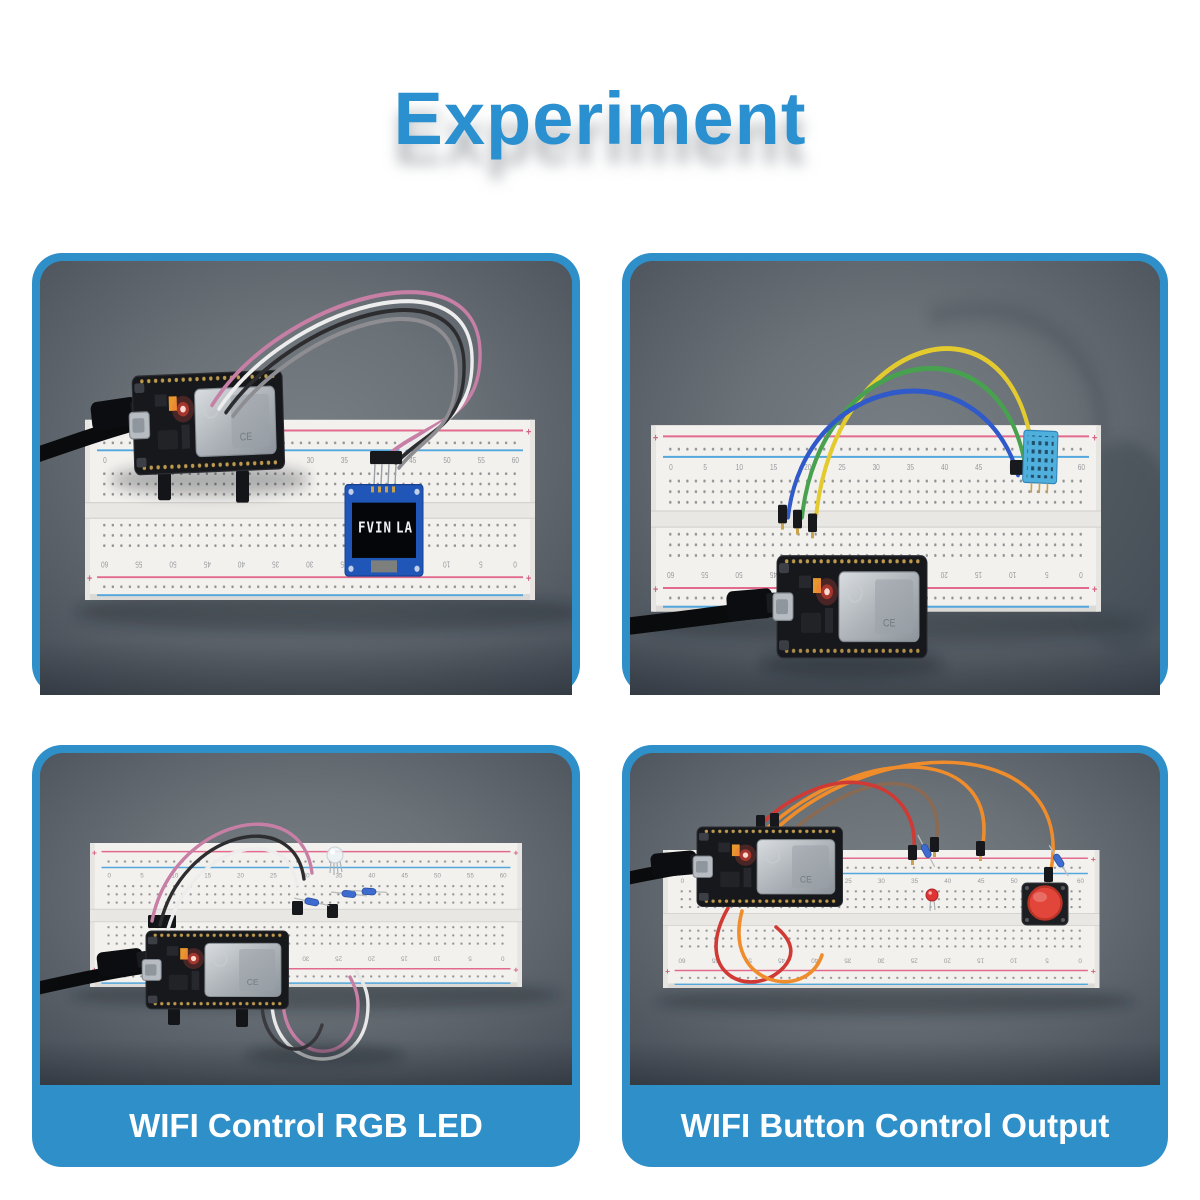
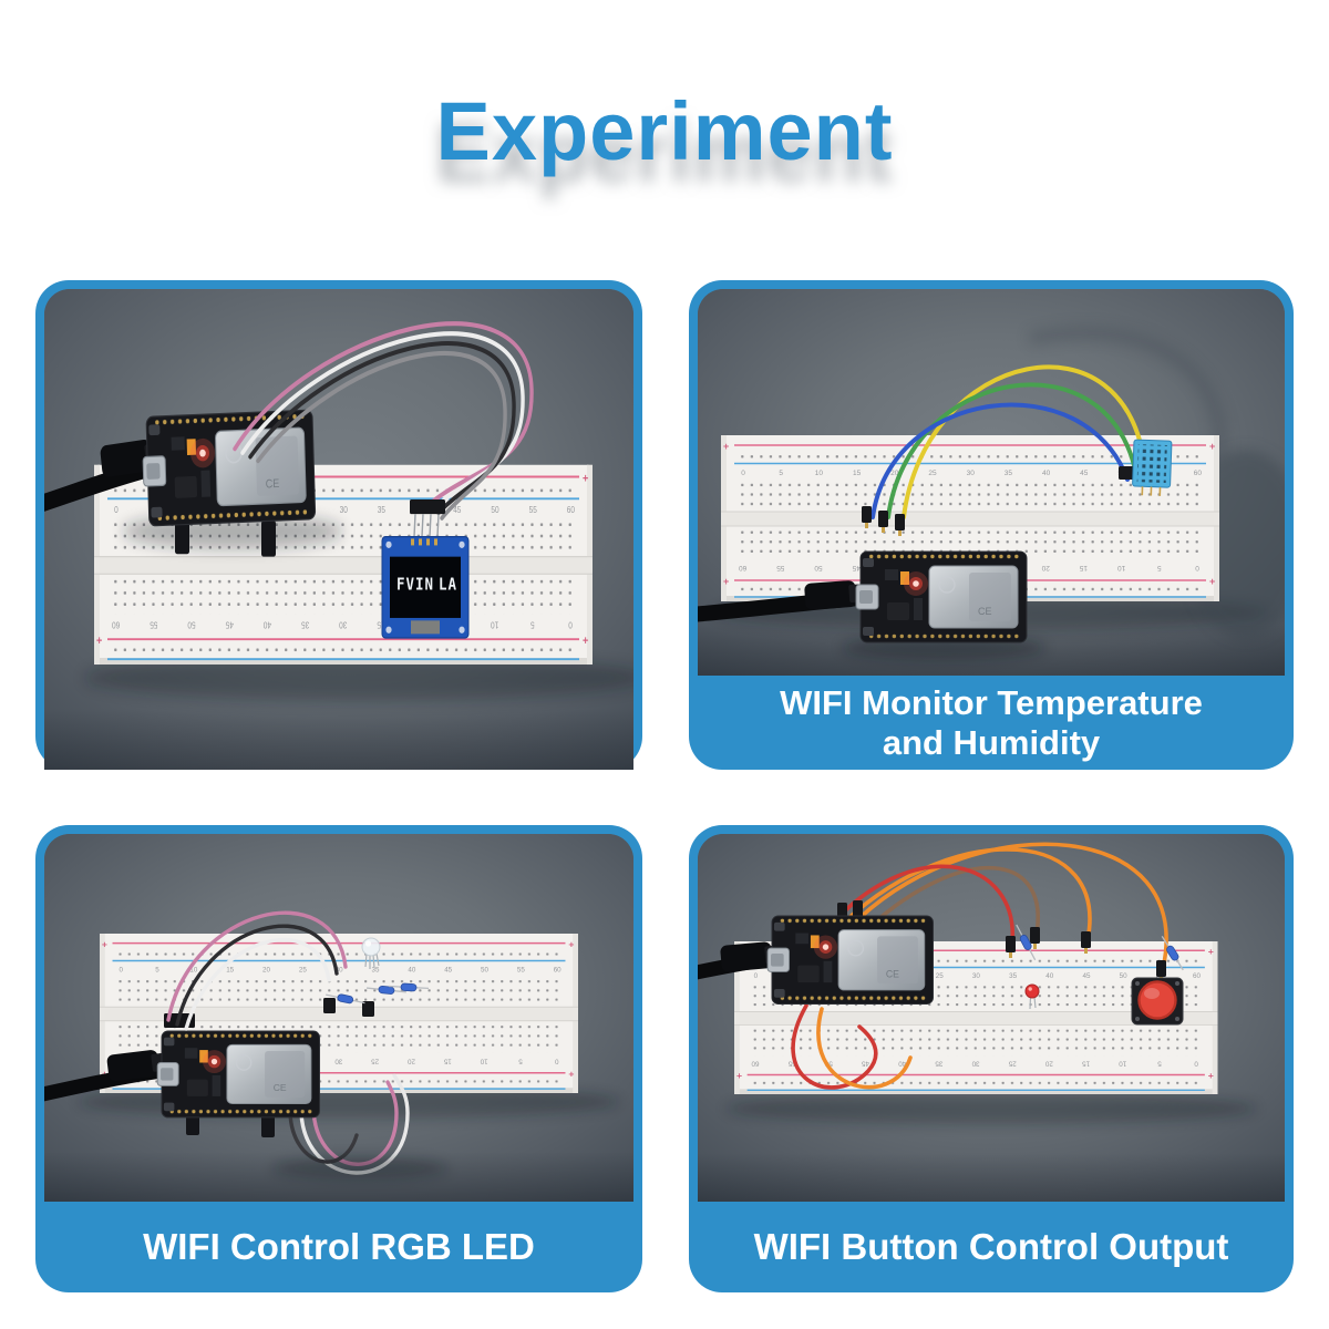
  Experiment
  FVIN
  LA
+ WIFI Monitor Temperature
+ and Humidity
  WIFI Control RGB LED
  WIFI Button Control Output
